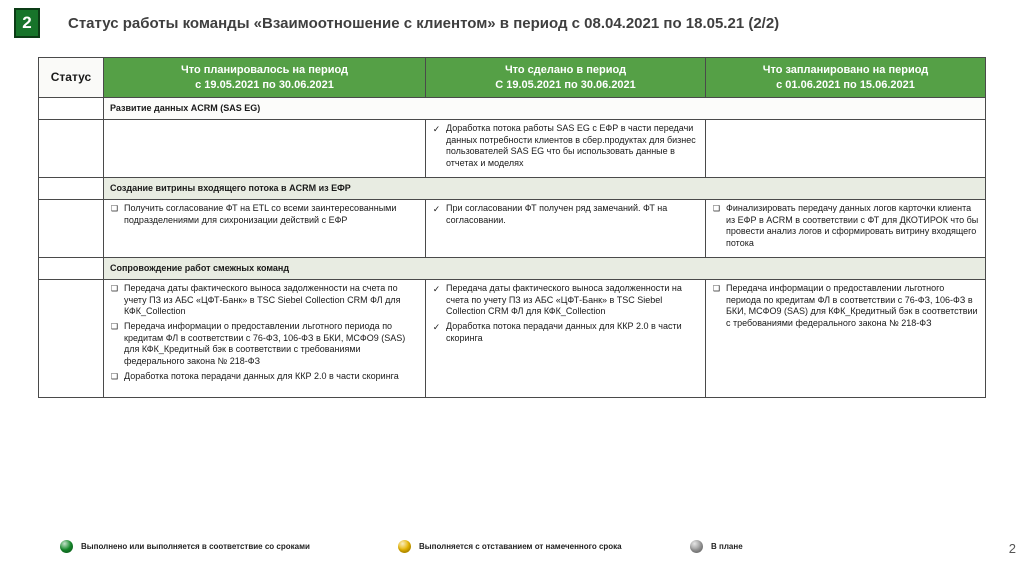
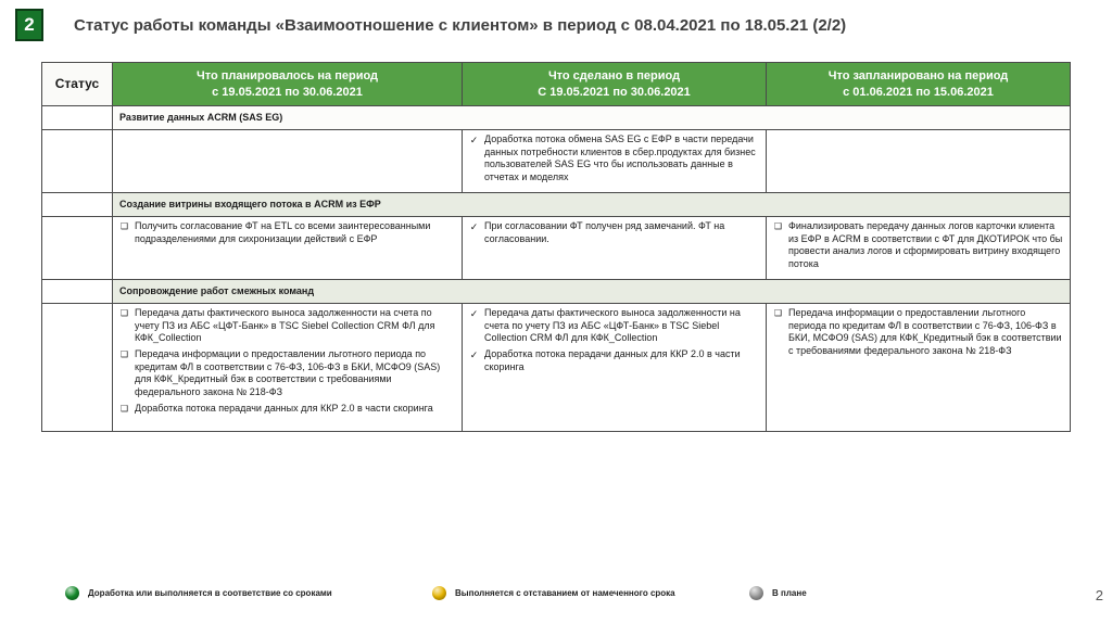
  2
  Статус работы команды «Взаимоотношение с клиентом» в период с 08.04.2021 по 18.05.21 (2/2)
  Статус	Что планировалось на период с 19.05.2021 по 30.06.2021	Что сделано в период С 19.05.2021 по 30.06.2021	Что запланировано на период с 01.06.2021 по 15.06.2021
  	Развитие данных ACRM (SAS EG)
- 		✓ Доработка потока работы SAS EG с ЕФР в части передачи данных потребности клиентов в сбер.продуктах для бизнес пользователей SAS EG что бы использовать данные в отчетах и моделях
+ 		✓ Доработка потока обмена SAS EG с ЕФР в части передачи данных потребности клиентов в сбер.продуктах для бизнес пользователей SAS EG что бы использовать данные в отчетах и моделях
  	Создание витрины входящего потока в ACRM из ЕФР
  	❑ Получить согласование ФТ на ETL со всеми заинтересованными подразделениями для сихронизации действий с ЕФР	✓ При согласовании ФТ получен ряд замечаний. ФТ на согласовании.	❑ Финализировать передачу данных логов карточки клиента из ЕФР в ACRM в соответствии с ФТ для ДКОТИРОК что бы провести анализ логов и сформировать витрину входящего потока
  	Сопровождение работ смежных команд
  	❑ Передача даты фактического выноса задолженности на счета по учету ПЗ из АБС «ЦФТ-Банк» в TSC Siebel Collection CRM ФЛ для КФК_Collection ❑ Передача информации о предоставлении льготного периода по кредитам ФЛ в соответствии с 76-ФЗ, 106-ФЗ в БКИ, МСФО9 (SAS) для КФК_Кредитный бэк в соответствии с требованиями федерального закона № 218-ФЗ ❑ Доработка потока перадачи данных для ККР 2.0 в части скоринга	✓ Передача даты фактического выноса задолженности на счета по учету ПЗ из АБС «ЦФТ-Банк» в TSC Siebel Collection CRM ФЛ для КФК_Collection ✓ Доработка потока перадачи данных для ККР 2.0 в части скоринга	❑ Передача информации о предоставлении льготного периода по кредитам ФЛ в соответствии с 76-ФЗ, 106-ФЗ в БКИ, МСФО9 (SAS) для КФК_Кредитный бэк в соответствии с требованиями федерального закона № 218-ФЗ
- Выполнено или выполняется в соответствие со сроками
+ Доработка или выполняется в соответствие со сроками
  Выполняется с отставанием от намеченного срока
  В плане
  2
